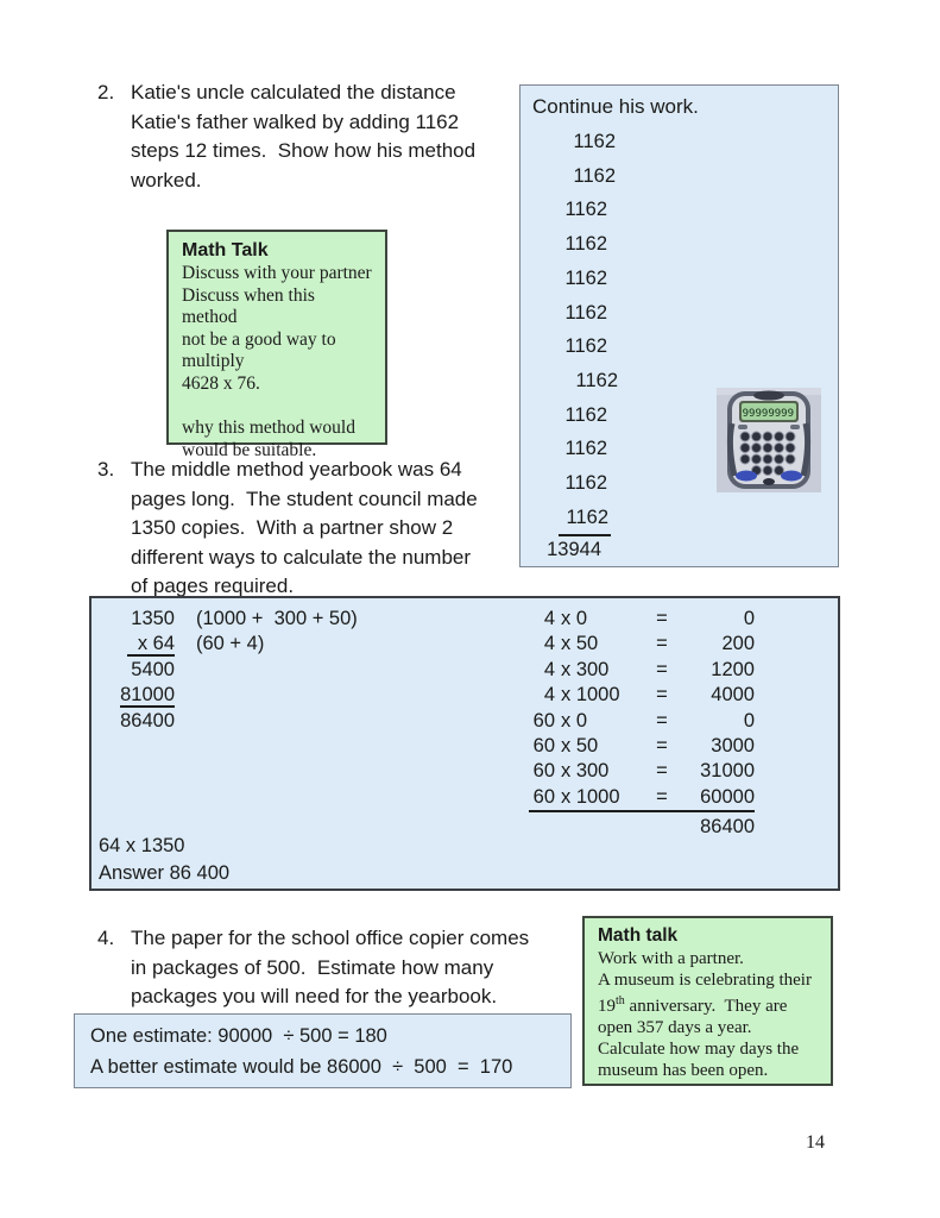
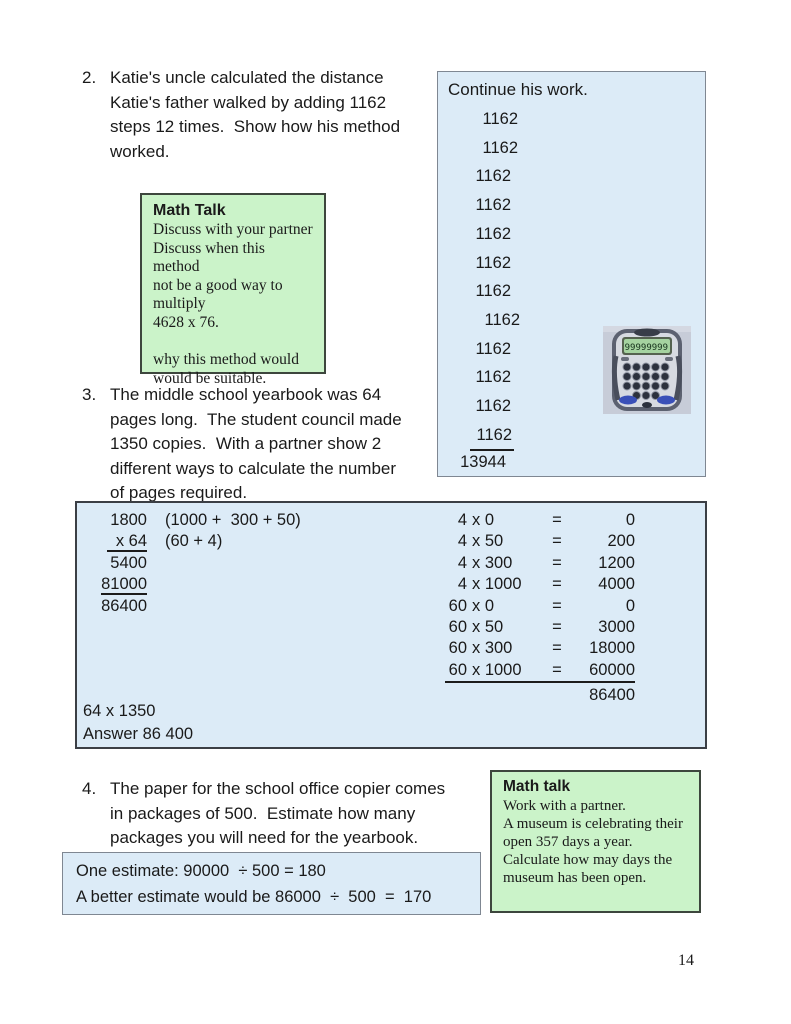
  2.
  Katie's uncle calculated the distance
  Katie's father walked by adding 1162
  steps 12 times. Show how his method
  worked.
  Math Talk
  Discuss with your partner
  Discuss when this method
  not be a good way to
  multiply
  4628 x 76.
  why this method would
  would be suitable.
  Continue his work.
  1162
  1162
  1162
  1162
  1162
  1162
  1162
  1162
  1162
  1162
  1162
  1162
  13944
  99999999
  3.
- The middle method yearbook was 64
+ The middle school yearbook was 64
  pages long. The student council made
  1350 copies. With a partner show 2
  different ways to calculate the number
  of pages required.
- 1350
+ 1800
  (1000 + 300 + 50)
  x 64
  (60 + 4)
  5400
  81000
  86400
  4 x 0
  =
  0
  4 x 50
  =
  200
  4 x 300
  =
  1200
  4 x 1000
  =
  4000
  60 x 0
  =
  0
  60 x 50
  =
  3000
  60 x 300
  =
- 31000
+ 18000
  60 x 1000
  =
  60000
  86400
  64 x 1350
  Answer 86 400
  4.
  The paper for the school office copier comes
  in packages of 500. Estimate how many
  packages you will need for the yearbook.
  One estimate: 90000 ÷ 500 = 180
  A better estimate would be 86000 ÷ 500 = 170
  Math talk
  Work with a partner.
  A museum is celebrating their
- 19th anniversary. They are
  open 357 days a year.
  Calculate how may days the
  museum has been open.
  14
